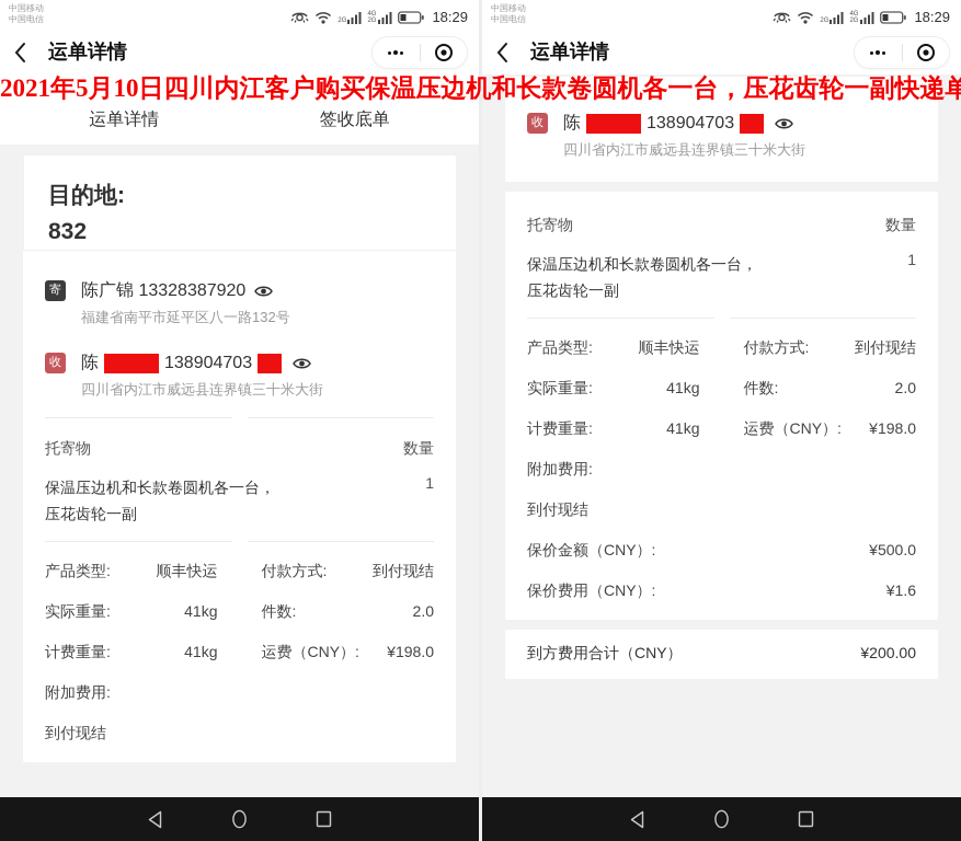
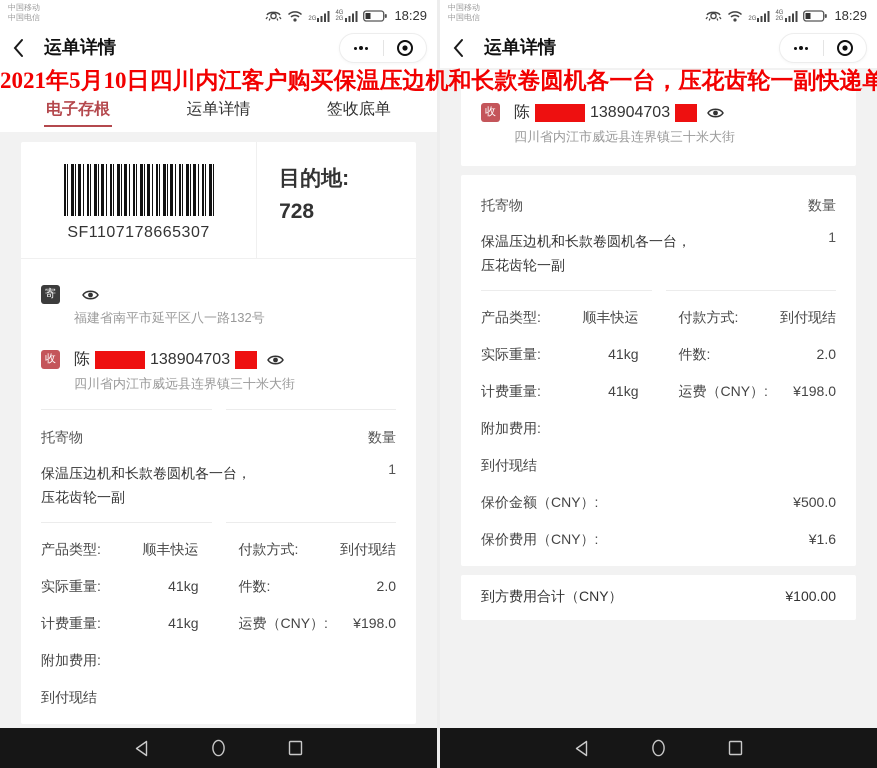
  2021年5月10日四川内江客户购买保温压边机和长款卷圆机各一台，压花齿轮一副快递单
  中国移动
  中国电信
  18:29
  运单详情
+ 电子存根
  运单详情
  签收底单
+ SF1107178665307
  目的地:
- 832
+ 728
  寄
- 陈广锦 13328387920
  福建省南平市延平区八一路132号
  收
  陈
  138904703
  四川省内江市威远县连界镇三十米大街
  托寄物
  数量
  保温压边机和长款卷圆机各一台，压花齿轮一副
  1
  产品类型:
  顺丰快运
  付款方式:
  到付现结
  实际重量:
  41kg
  件数:
  2.0
  计费重量:
  41kg
  运费（CNY）:
  ¥198.0
  附加费用:
  到付现结
  中国移动
  中国电信
  18:29
  运单详情
  收
  陈
  138904703
  四川省内江市威远县连界镇三十米大街
  托寄物
  数量
  保温压边机和长款卷圆机各一台，压花齿轮一副
  1
  产品类型:
  顺丰快运
  付款方式:
  到付现结
  实际重量:
  41kg
  件数:
  2.0
  计费重量:
  41kg
  运费（CNY）:
  ¥198.0
  附加费用:
  到付现结
  保价金额（CNY）:
  ¥500.0
  保价费用（CNY）:
  ¥1.6
  到方费用合计（CNY）
- ¥200.00
+ ¥100.00
